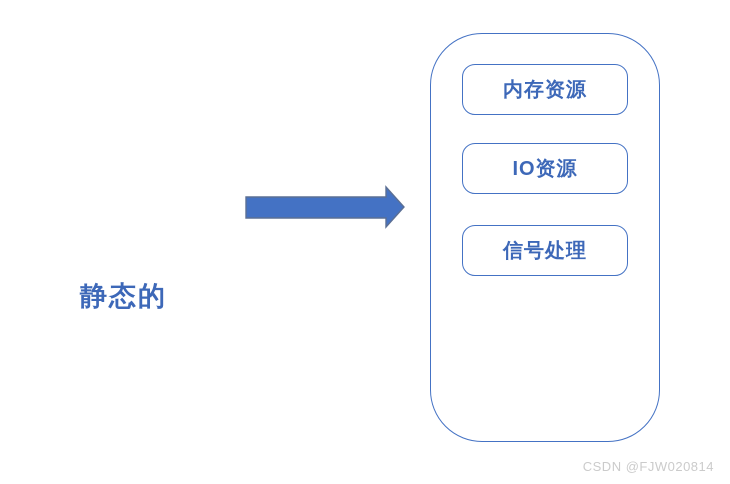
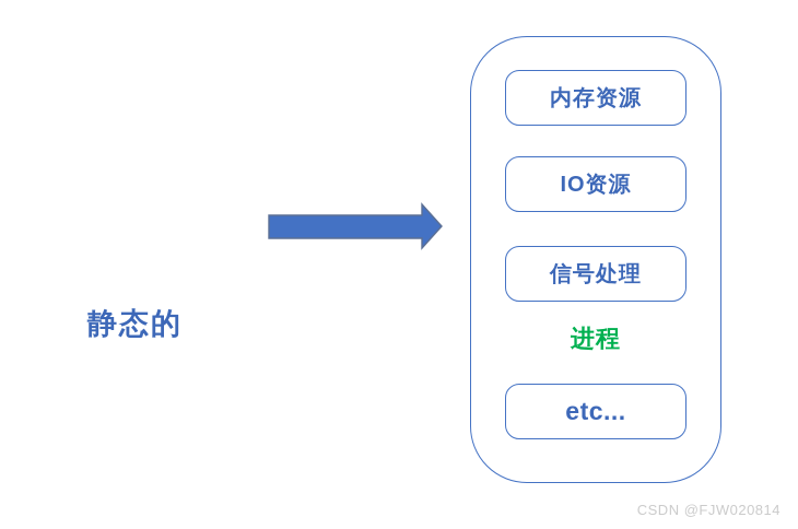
  静态的
  内存资源
  IO资源
  信号处理
+ 进程
+ etc...
  CSDN @FJW020814
